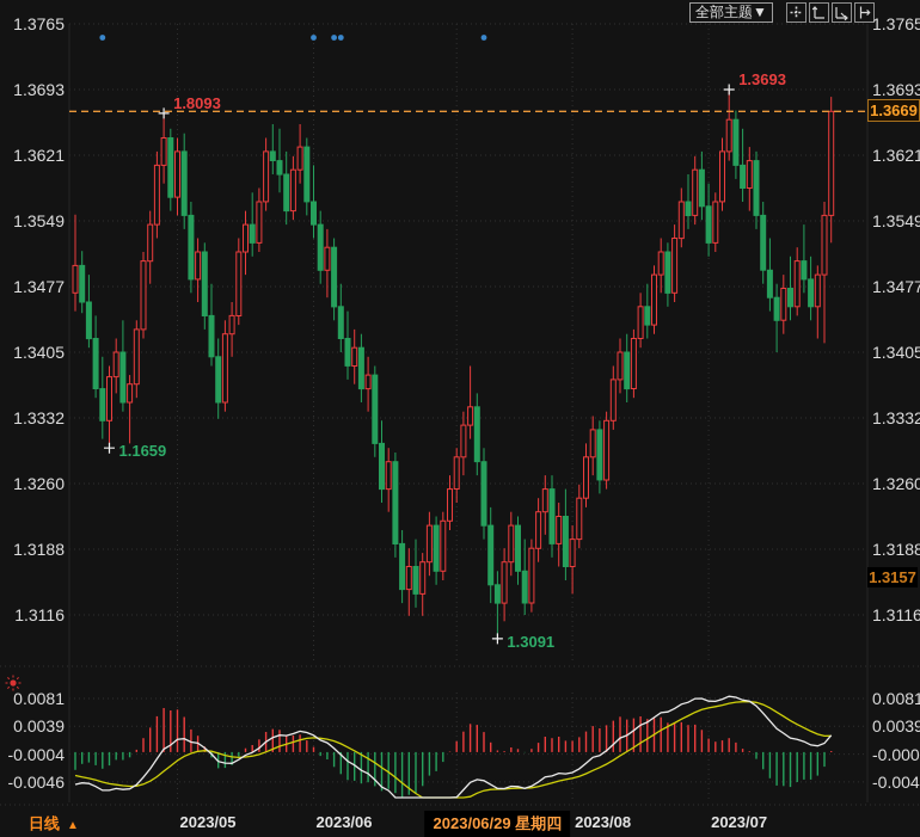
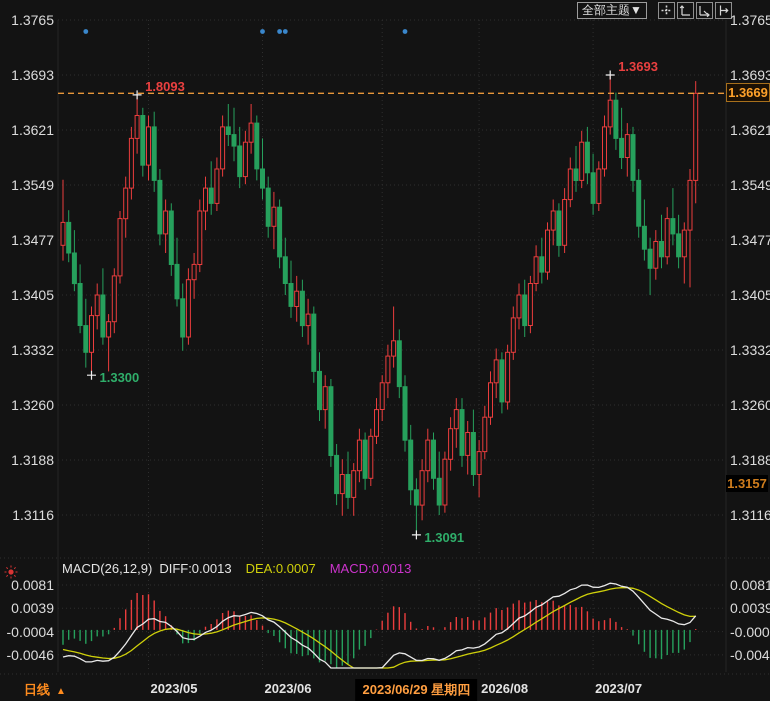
  全部主题▼
  1.3765
  1.3765
  1.3693
  1.3693
  1.3621
  1.3621
  1.3549
  1.3549
  1.3477
  1.3477
  1.3405
  1.3405
  1.3332
  1.3332
  1.3260
  1.3260
  1.3188
  1.3188
  1.3116
  1.3116
  0.0081
  0.0081
  0.0039
  0.0039
  -0.0004
  -0.000
  -0.0046
  -0.004
  2023/05
  2023/06
- 2023/08
+ 2026/08
  2023/07
  1.8093
  1.3693
- 1.1659
+ 1.3300
  1.3091
  1.3669
  1.3157
+ MACD(26,12,9) DIFF:0.0013 DEA:0.0007 MACD:0.0013
  日线 ▲
  2023/06/29 星期四
